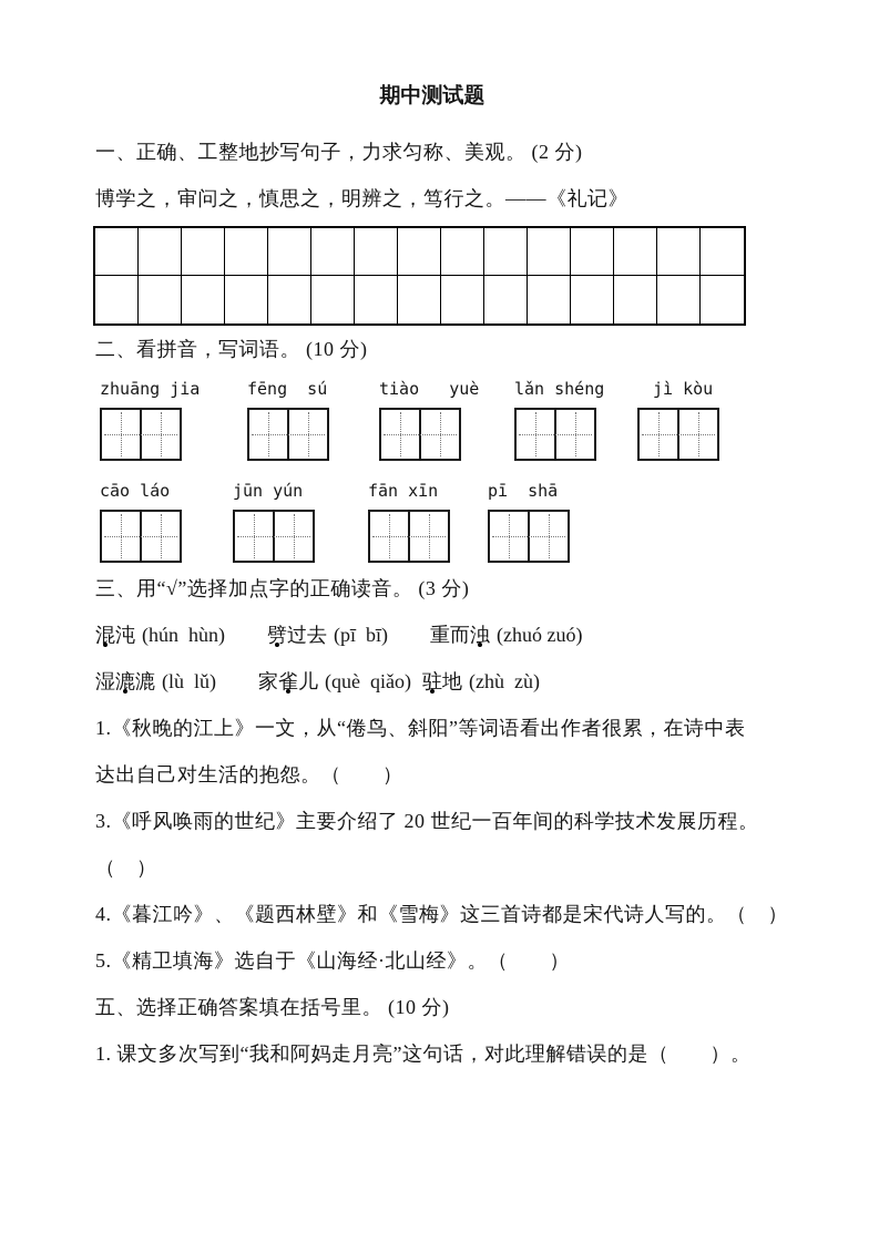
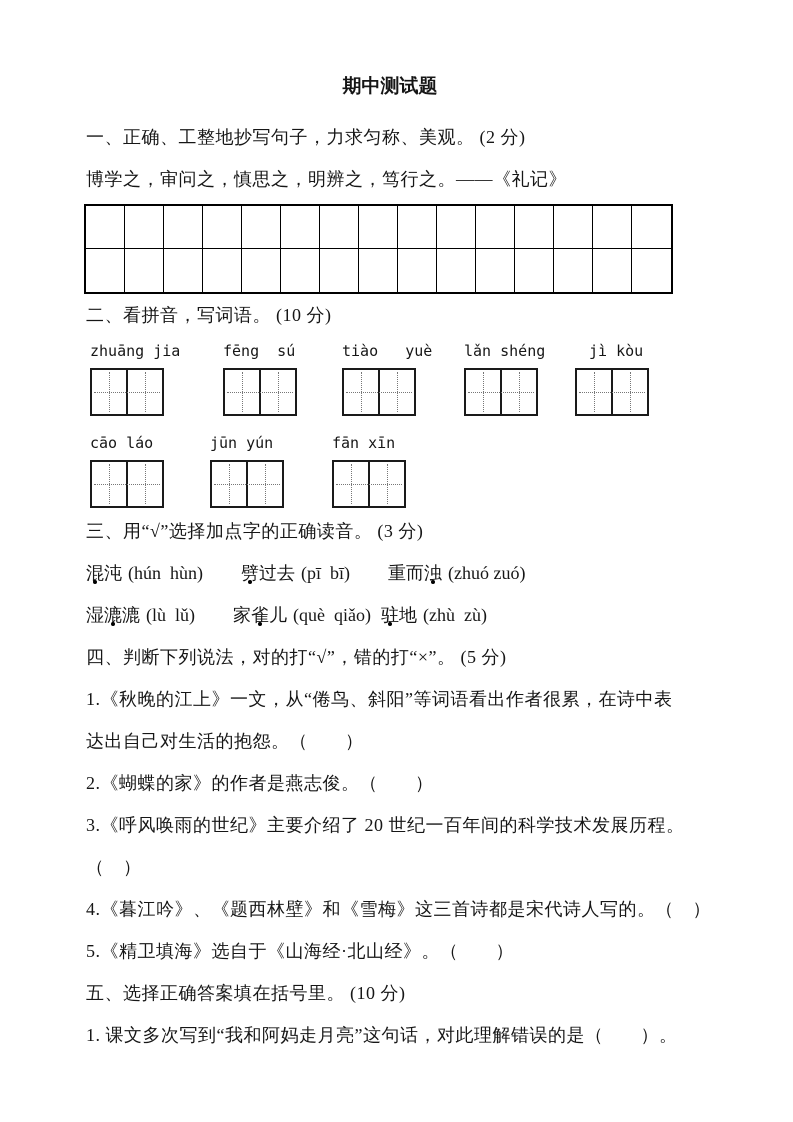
  期中测试题
  一、正确、工整地抄写句子，力求匀称、美观。 (2 分)
  博学之，审问之，慎思之，明辨之，笃行之。——《礼记》
  二、看拼音，写词语。 (10 分)
  zhuāng jia
  fēng sú
  tiào yuè
  lǎn shéng
  jì kòu
  cāo láo
  jūn yún
  fān xīn
- pī shā
  三、用“√”选择加点字的正确读音。 (3 分)
  混沌 (hún hùn) 劈过去 (pī bī) 重而浊 (zhuó zuó)
  湿漉漉 (lù lǔ) 家雀儿 (què qiǎo) 驻地 (zhù zù)
+ 四、判断下列说法，对的打“√”，错的打“×”。 (5 分)
  1.《秋晚的江上》一文，从“倦鸟、斜阳”等词语看出作者很累，在诗中表
  达出自己对生活的抱怨。（ ）
+ 2.《蝴蝶的家》的作者是燕志俊。（ ）
  3.《呼风唤雨的世纪》主要介绍了 20 世纪一百年间的科学技术发展历程。
  （ ）
  4.《暮江吟》、《题西林壁》和《雪梅》这三首诗都是宋代诗人写的。（ ）
  5.《精卫填海》选自于《山海经·北山经》。（ ）
  五、选择正确答案填在括号里。 (10 分)
  1. 课文多次写到“我和阿妈走月亮”这句话，对此理解错误的是（ ）。
